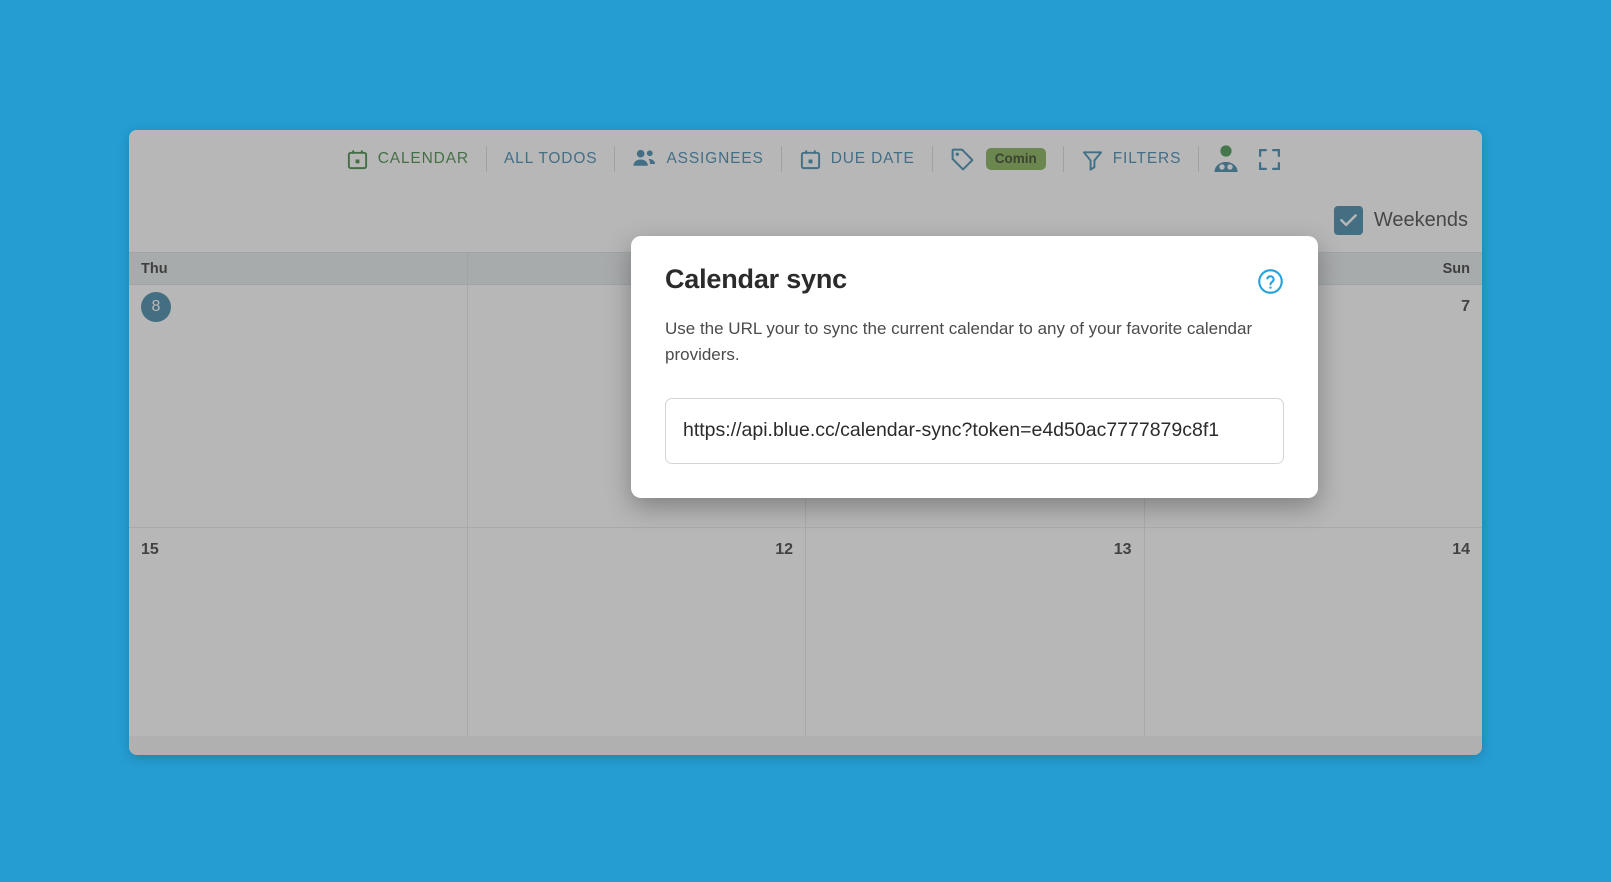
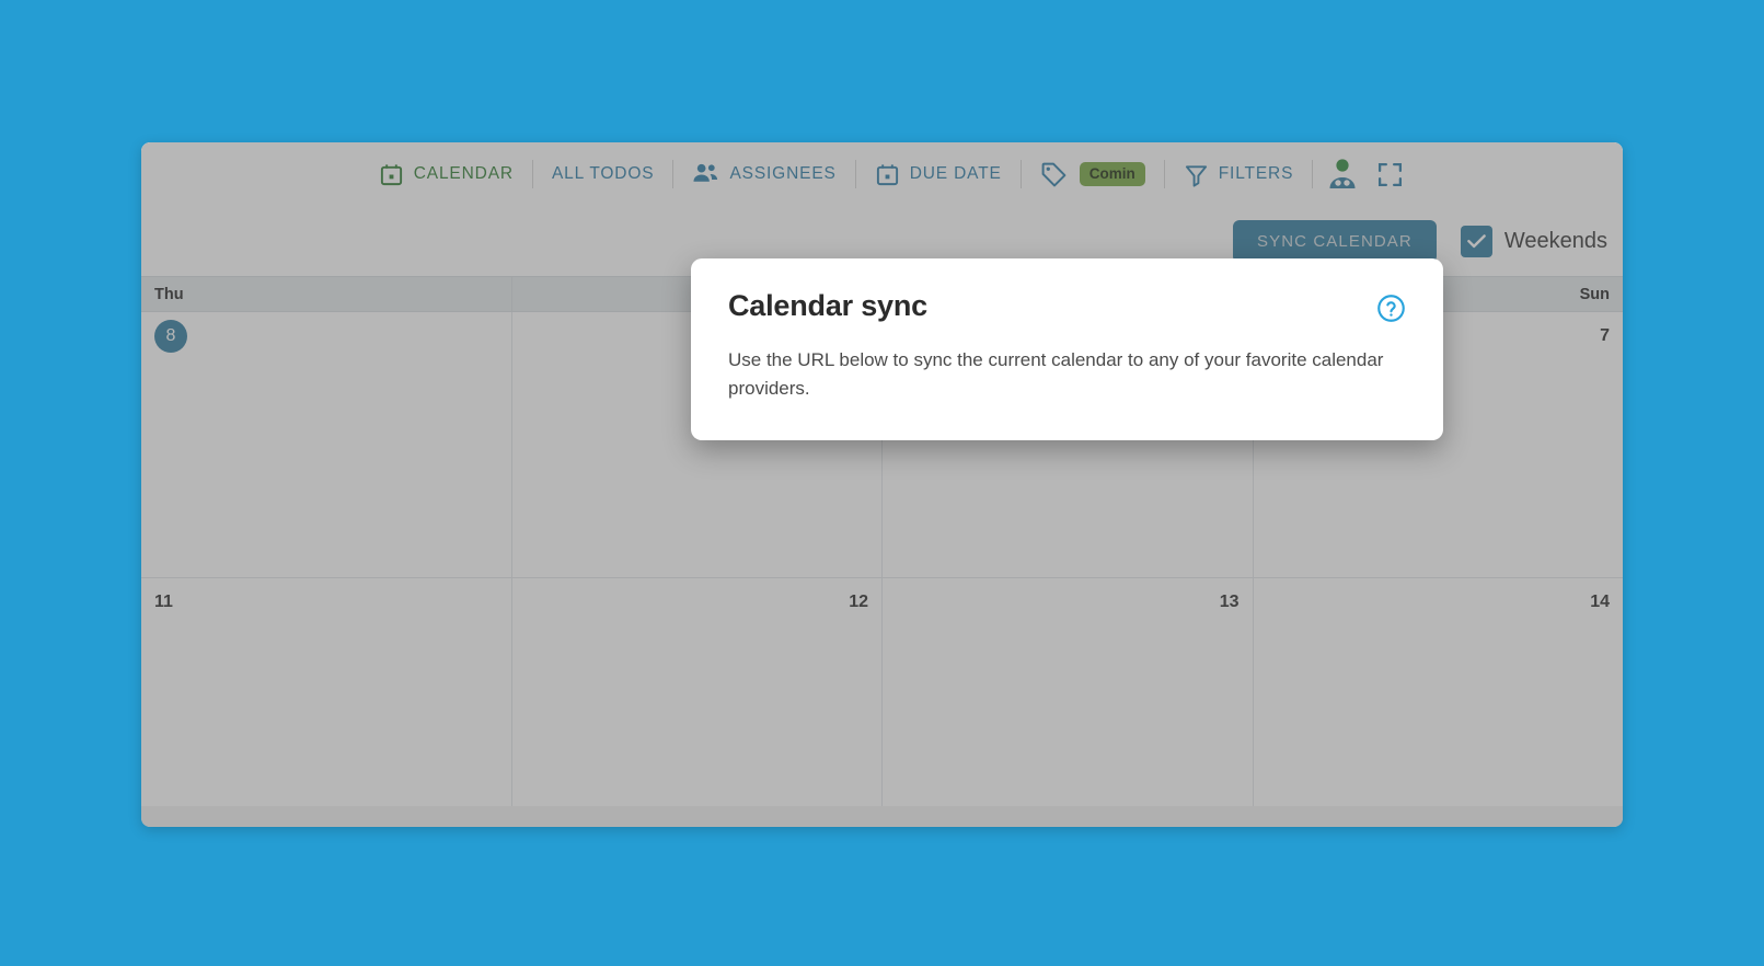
  CALENDAR
  ALL TODOS
  ASSIGNEES
  DUE DATE
  Comin
  FILTERS
+ SYNC CALENDAR
  Weekends
  Thu
  Sun
  8
  7
- 15
+ 11
  12
  13
  14
  Calendar sync
- Use the URL your to sync the current calendar to any of your favorite calendar providers.
+ Use the URL below to sync the current calendar to any of your favorite calendar providers.
- https://api.blue.cc/calendar-sync?token=e4d50ac7777879c8f1
